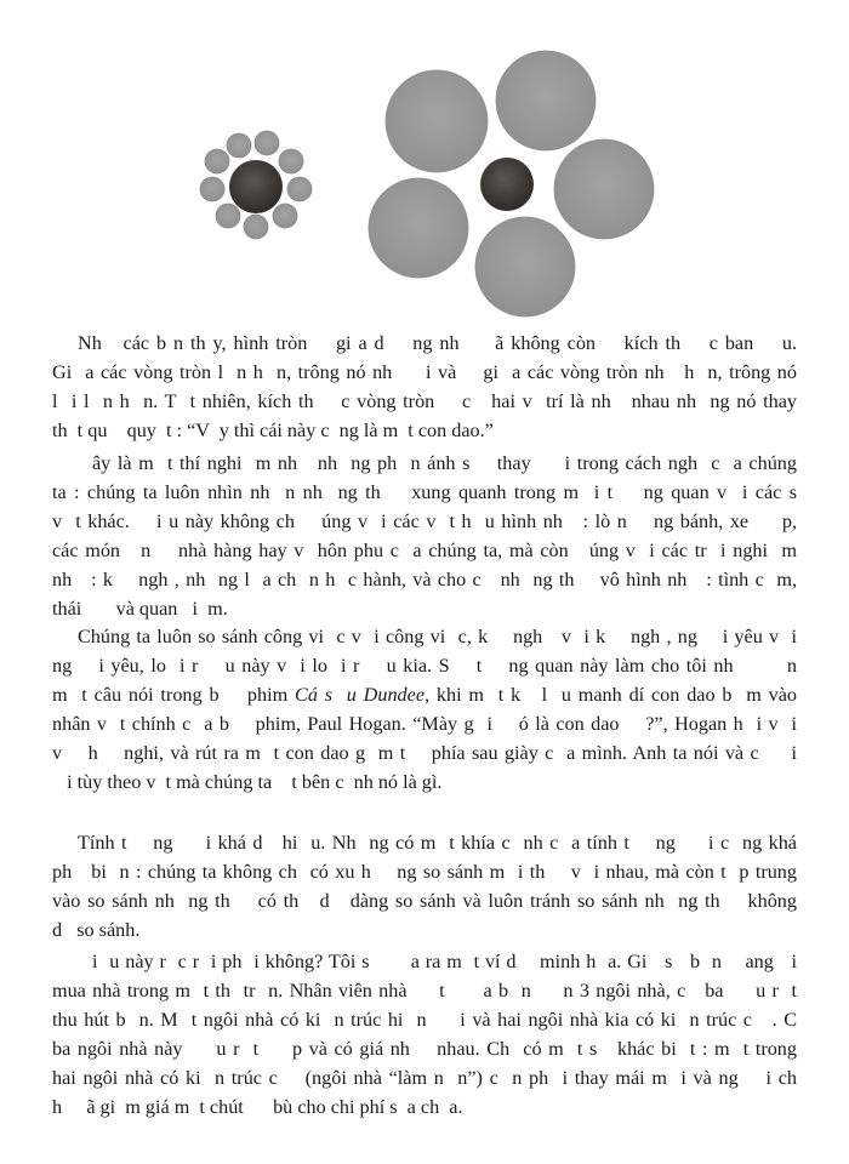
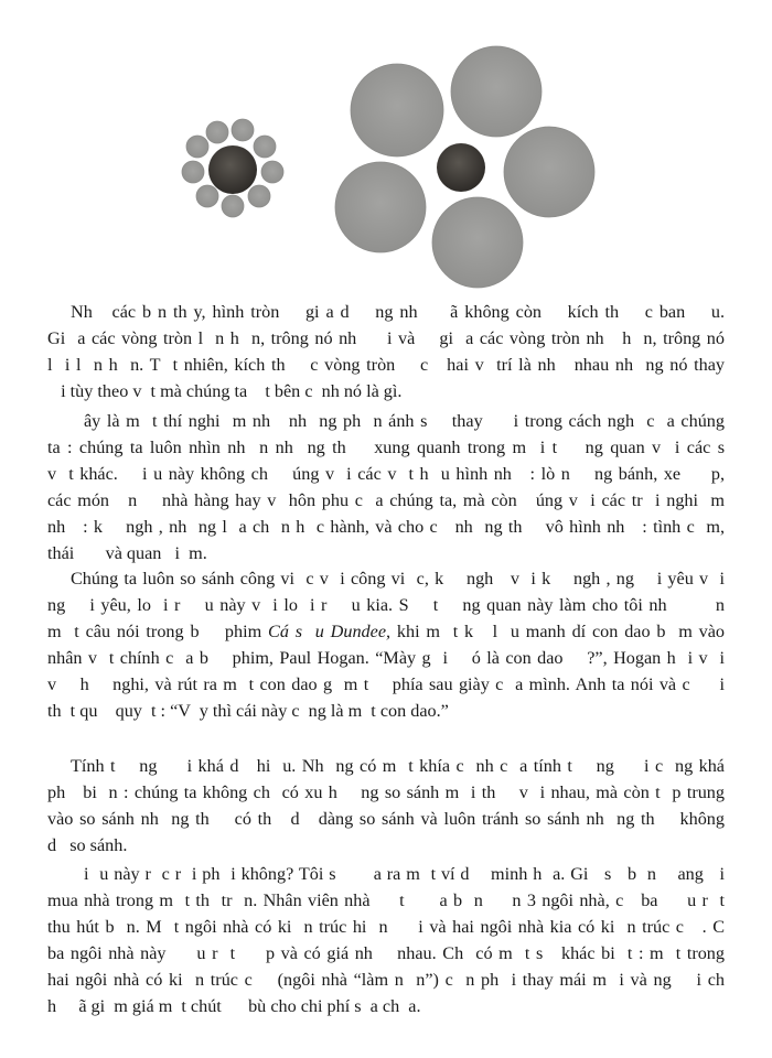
  Nh các b n th y, hình tròn gi a d ng nh ã không còn kích th c ban u.
  Gi a các vòng tròn l n h n, trông nó nh i và gi a các vòng tròn nh h n, trông nó
  l i l n h n. T t nhiên, kích th c vòng tròn c hai v trí là nh nhau nh ng nó thay
- th t qu quy t : “V y thì cái này c ng là m t con dao.”
+ i tùy theo v t mà chúng ta t bên c nh nó là gì.
  ây là m t thí nghi m nh nh ng ph n ánh s thay i trong cách ngh c a chúng
  ta : chúng ta luôn nhìn nh n nh ng th xung quanh trong m i t ng quan v i các s
  v t khác. i u này không ch úng v i các v t h u hình nh : lò n ng bánh, xe p,
  các món n nhà hàng hay v hôn phu c a chúng ta, mà còn úng v i các tr i nghi m
  nh : k ngh , nh ng l a ch n h c hành, và cho c nh ng th vô hình nh : tình c m,
  thái và quan i m.
  Chúng ta luôn so sánh công vi c v i công vi c, k ngh v i k ngh , ng i yêu v i
  ng i yêu, lo i r u này v i lo i r u kia. S t ng quan này làm cho tôi nh n
  m t câu nói trong b phim Cá s u Dundee, khi m t k l u manh dí con dao b m vào
  nhân v t chính c a b phim, Paul Hogan. “Mày g i ó là con dao ?”, Hogan h i v i
  v h nghi, và rút ra m t con dao g m t phía sau giày c a mình. Anh ta nói và c i
- i tùy theo v t mà chúng ta t bên c nh nó là gì.
+ th t qu quy t : “V y thì cái này c ng là m t con dao.”
  Tính t ng i khá d hi u. Nh ng có m t khía c nh c a tính t ng i c ng khá
  ph bi n : chúng ta không ch có xu h ng so sánh m i th v i nhau, mà còn t p trung
  vào so sánh nh ng th có th d dàng so sánh và luôn tránh so sánh nh ng th không
  d so sánh.
  i u này r c r i ph i không? Tôi s a ra m t ví d minh h a. Gi s b n ang i
  mua nhà trong m t th tr n. Nhân viên nhà t a b n n 3 ngôi nhà, c ba u r t
  thu hút b n. M t ngôi nhà có ki n trúc hi n i và hai ngôi nhà kia có ki n trúc c . C
  ba ngôi nhà này u r t p và có giá nh nhau. Ch có m t s khác bi t : m t trong
  hai ngôi nhà có ki n trúc c (ngôi nhà “làm n n”) c n ph i thay mái m i và ng i ch
  h ã gi m giá m t chút bù cho chi phí s a ch a.
